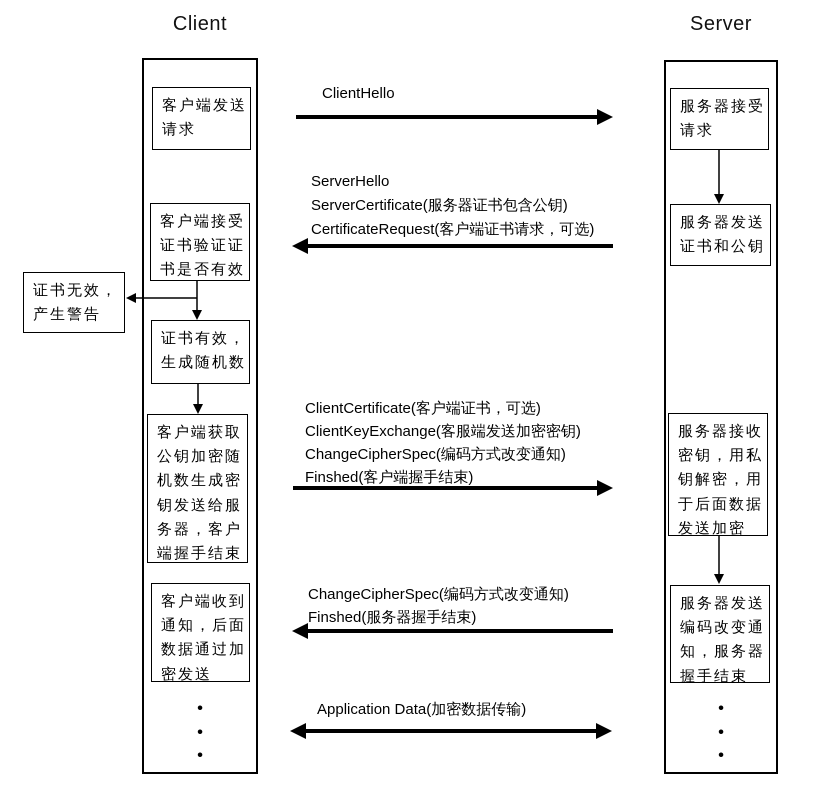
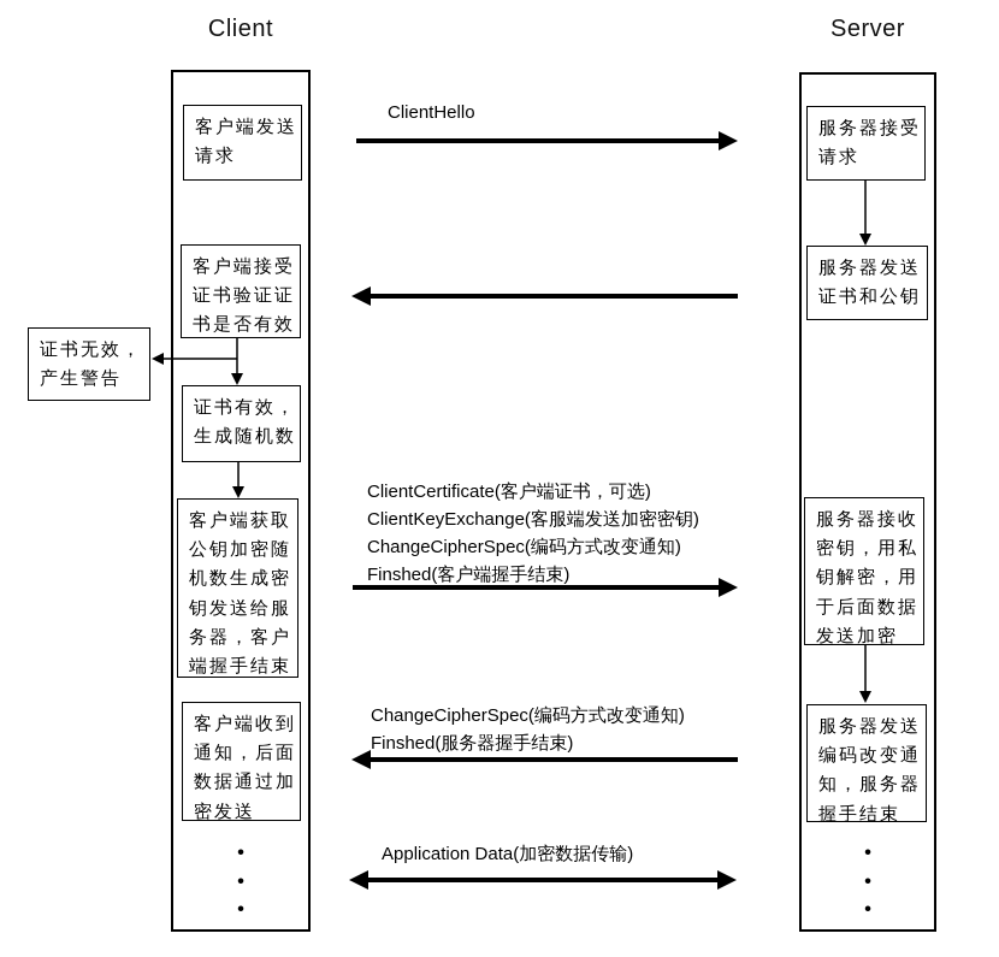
  Client
  Server
  客户端发送
  请求
  客户端接受
  证书验证证
  书是否有效
  证书有效，
  生成随机数
  客户端获取
  公钥加密随
  机数生成密
  钥发送给服
  务器，客户
  端握手结束
  客户端收到
  通知，后面
  数据通过加
  密发送
  证书无效，
  产生警告
  服务器接受
  请求
  服务器发送
  证书和公钥
  服务器接收
  密钥，用私
  钥解密，用
  于后面数据
  发送加密
  服务器发送
  编码改变通
  知，服务器
  握手结束
  ClientHello
- ServerHello
- ServerCertificate(服务器证书包含公钥)
- CertificateRequest(客户端证书请求，可选)
  ClientCertificate(客户端证书，可选)
  ClientKeyExchange(客服端发送加密密钥)
  ChangeCipherSpec(编码方式改变通知)
  Finshed(客户端握手结束)
  ChangeCipherSpec(编码方式改变通知)
  Finshed(服务器握手结束)
  Application Data(加密数据传输)
  •
  •
  •
  •
  •
  •
